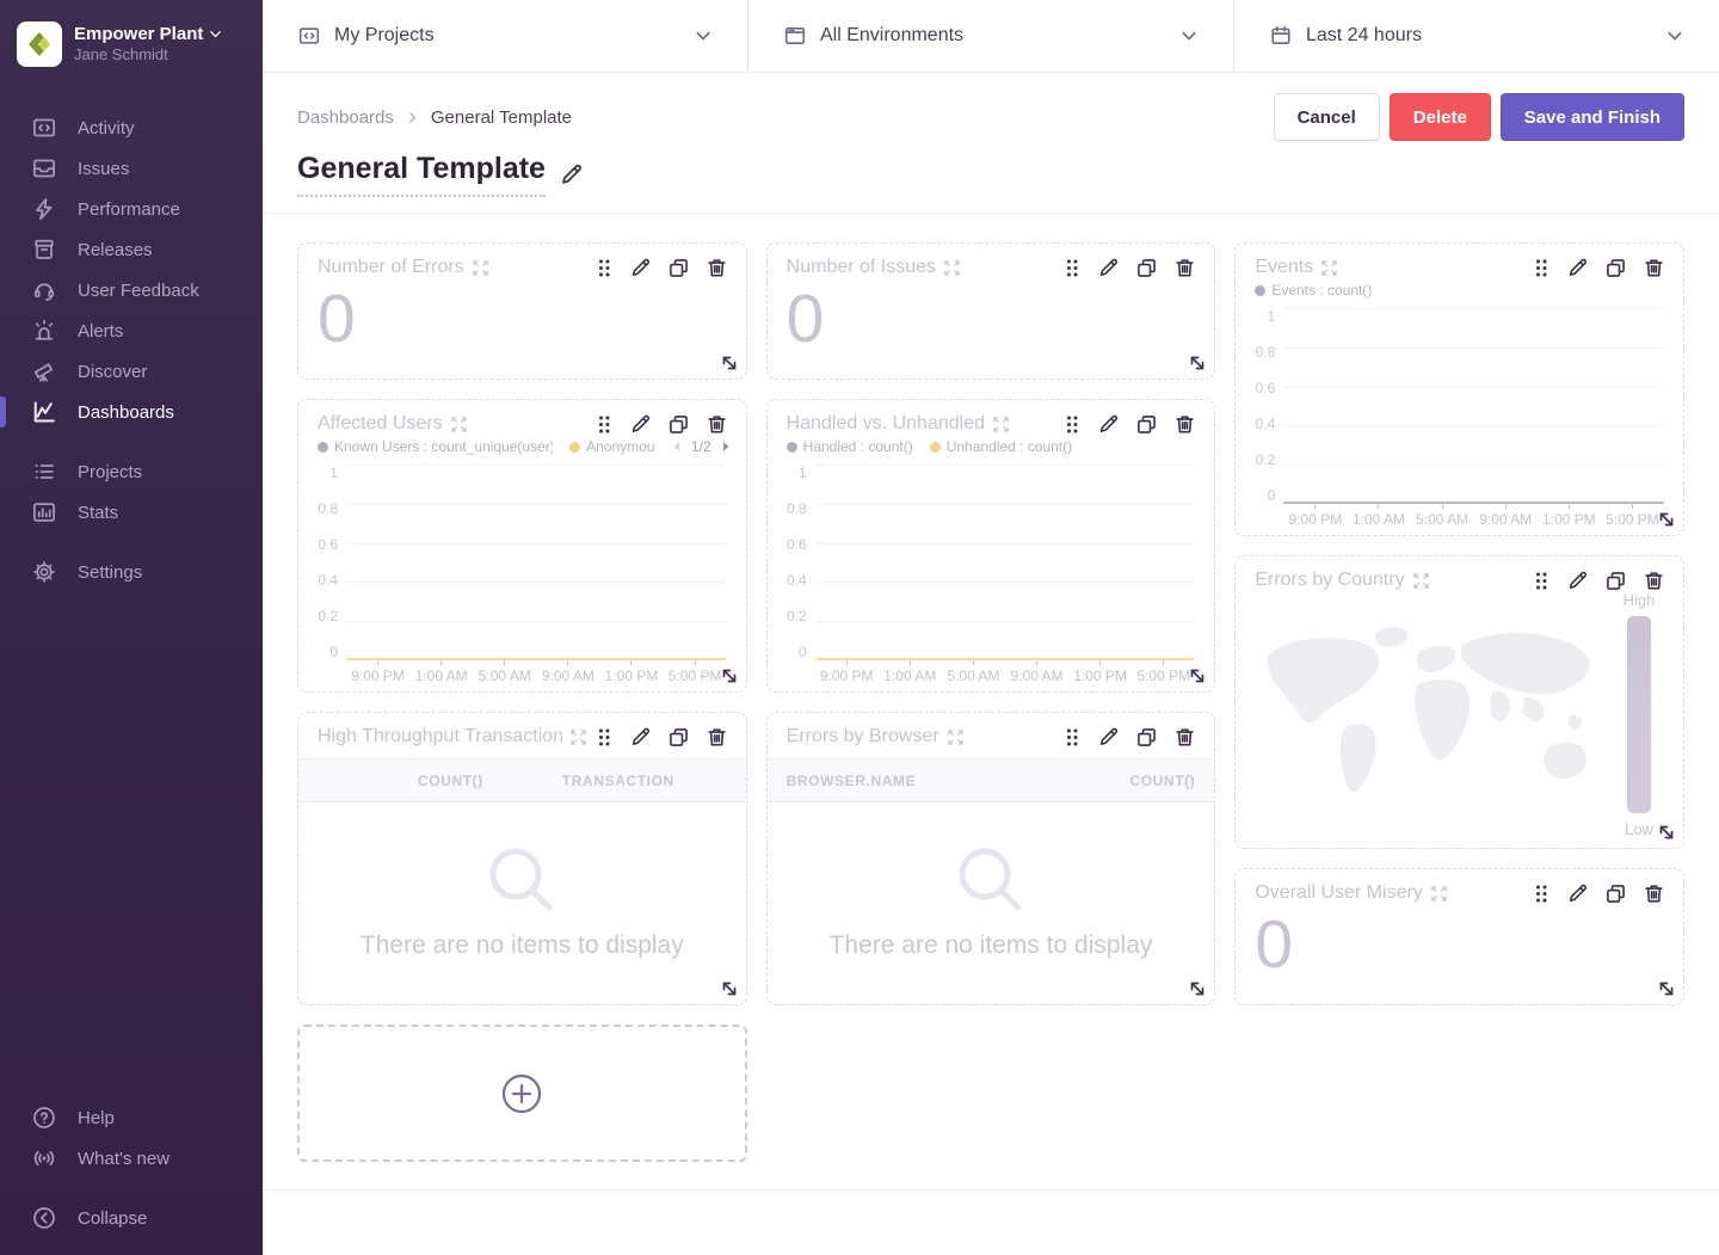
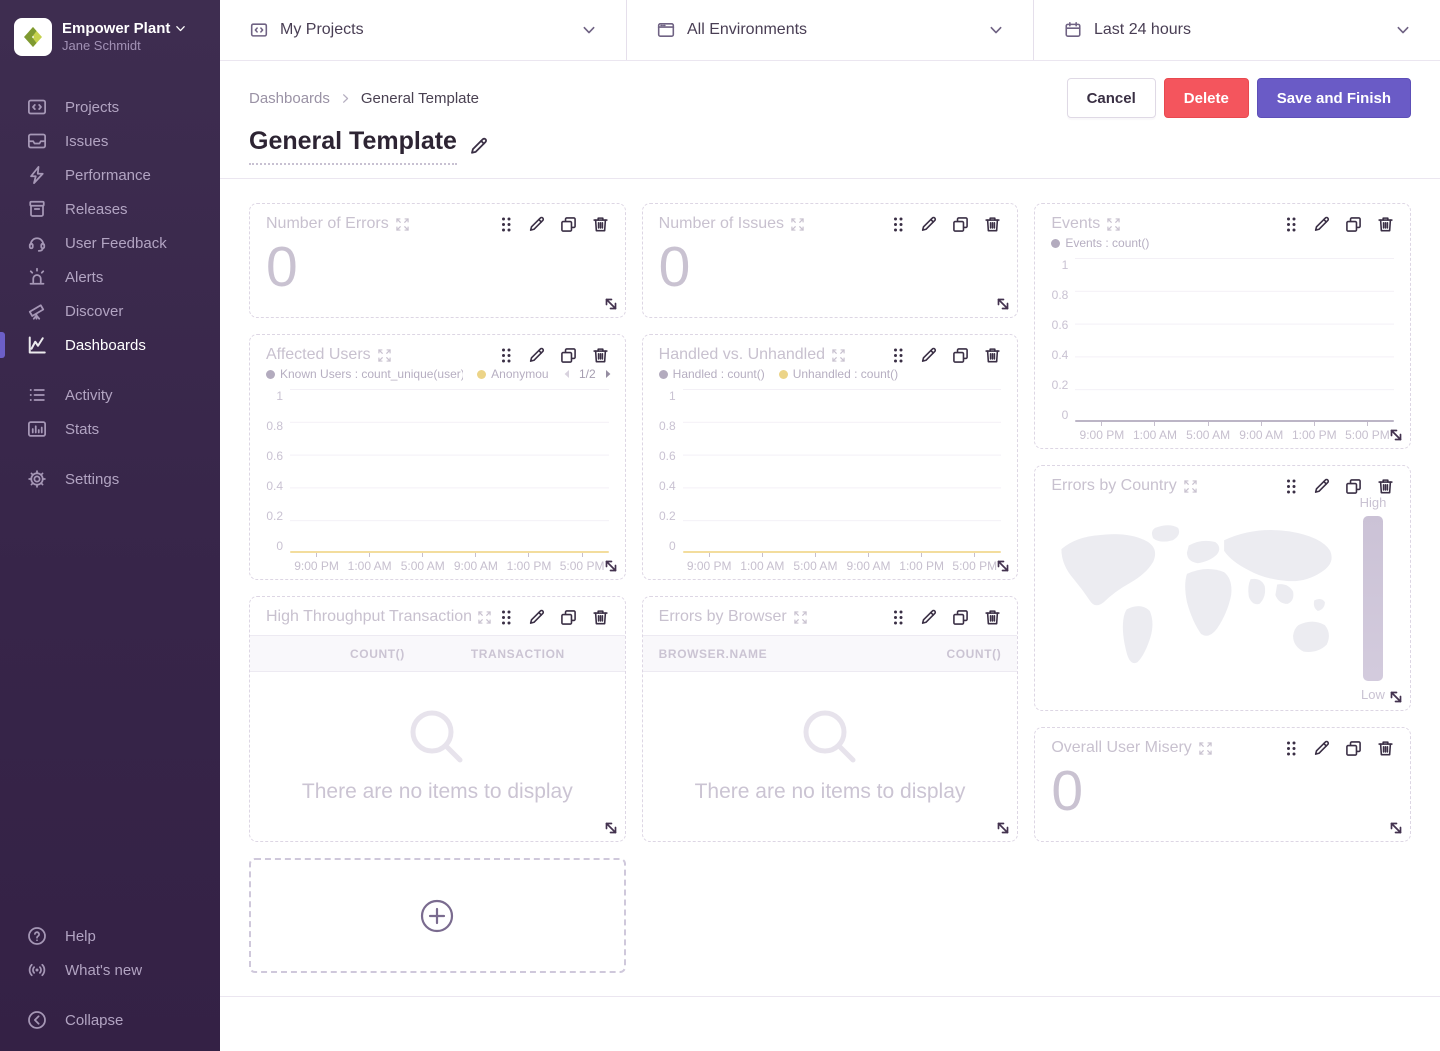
  Empower Plant
  Jane Schmidt
- Activity
+ Projects
  Issues
  Performance
  Releases
  User Feedback
  Alerts
  Discover
  Dashboards
- Projects
+ Activity
  Stats
  Settings
  Help
  What's new
  Collapse
  My Projects
  All Environments
  Last 24 hours
  Dashboards
  General Template
  Cancel
  Delete
  Save and Finish
  General Template
  Number of Errors
  0
  Number of Issues
  0
  Events
  Events : count()
  1
  0.8
  0.6
  0.4
  0.2
  0
  9:00 PM
  1:00 AM
  5:00 AM
  9:00 AM
  1:00 PM
  5:00 PM
  Affected Users
  Known Users : count_unique(user)
  Anonymou
  1/2
  1
  0.8
  0.6
  0.4
  0.2
  0
  9:00 PM
  1:00 AM
  5:00 AM
  9:00 AM
  1:00 PM
  5:00 PM
  Handled vs. Unhandled
  Handled : count()
  Unhandled : count()
  1
  0.8
  0.6
  0.4
  0.2
  0
  9:00 PM
  1:00 AM
  5:00 AM
  9:00 AM
  1:00 PM
  5:00 PM
  Errors by Country
  High
  Low
  High Throughput Transaction
  COUNT()
  TRANSACTION
  There are no items to display
  Errors by Browser
  BROWSER.NAME
  COUNT()
  There are no items to display
  Overall User Misery
  0
